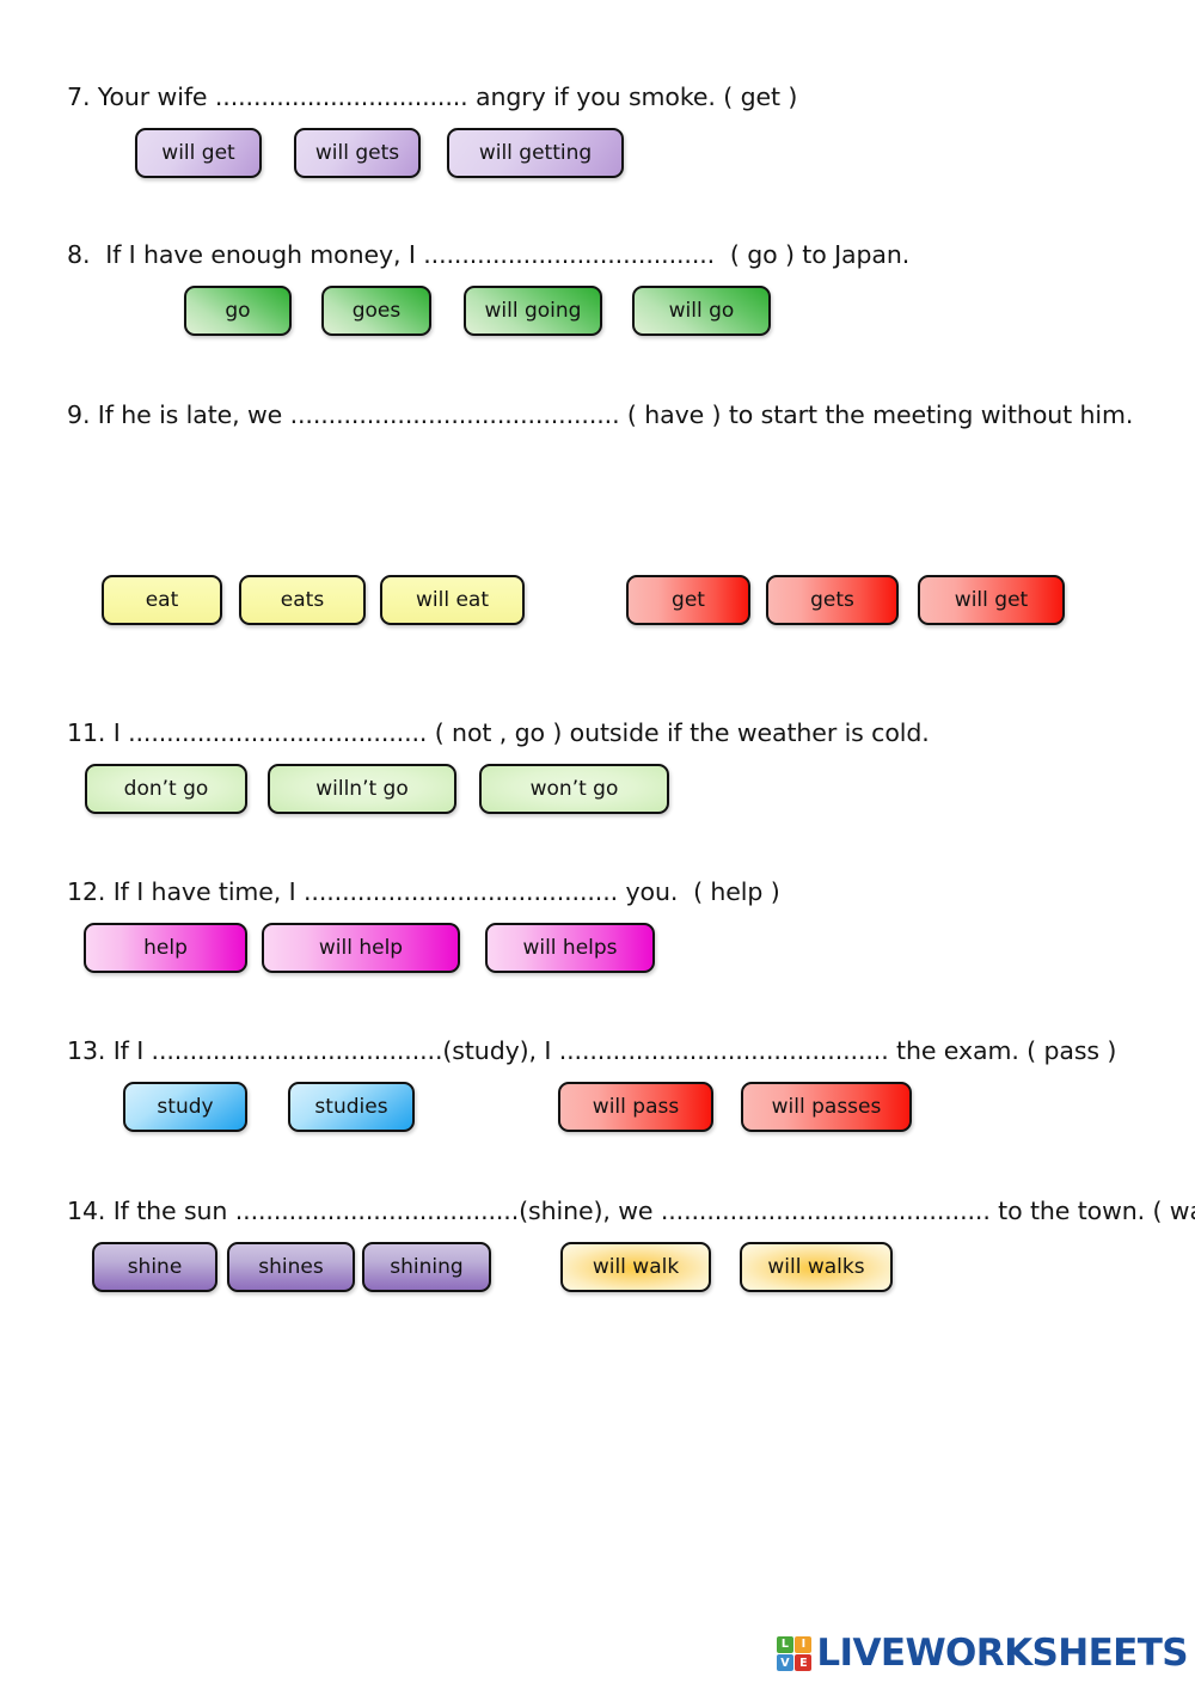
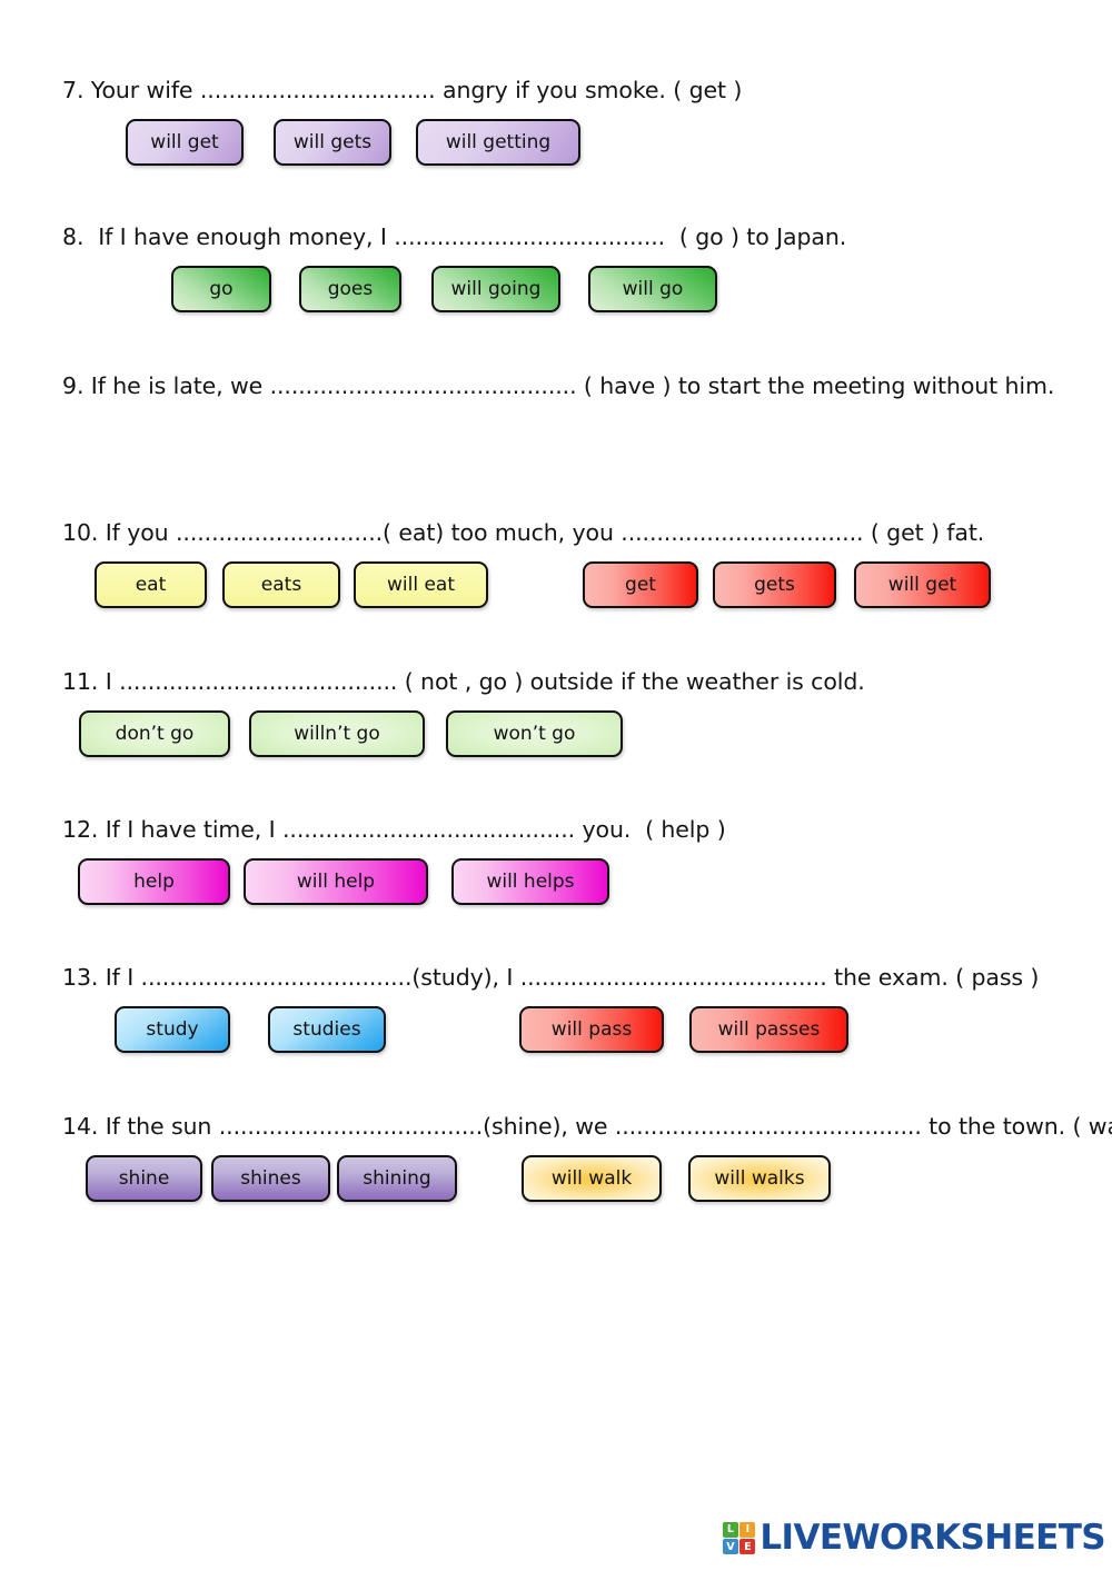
  7. Your wife ................................. angry if you smoke. ( get )
  will get
  will gets
  will getting
  8. If I have enough money, I ...................................... ( go ) to Japan.
  go
  goes
  will going
  will go
  9. If he is late, we ........................................... ( have ) to start the meeting without him.
+ 10. If you .............................( eat) too much, you .................................. ( get ) fat.
  eat
  eats
  will eat
  get
  gets
  will get
  11. I ....................................... ( not , go ) outside if the weather is cold.
  don’t go
  willn’t go
  won’t go
  12. If I have time, I ......................................... you. ( help )
  help
  will help
  will helps
  13. If I ......................................(study), I ........................................... the exam. ( pass )
  study
  studies
  will pass
  will passes
  14. If the sun .....................................(shine), we ........................................... to the town. ( w
  shine
  shines
  shining
  will walk
  will walks
  L
  I
  V
  E
  LIVEWORKSHEETS
